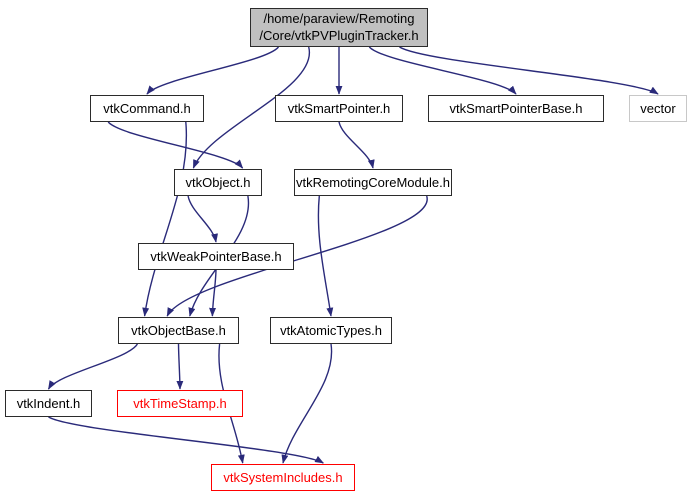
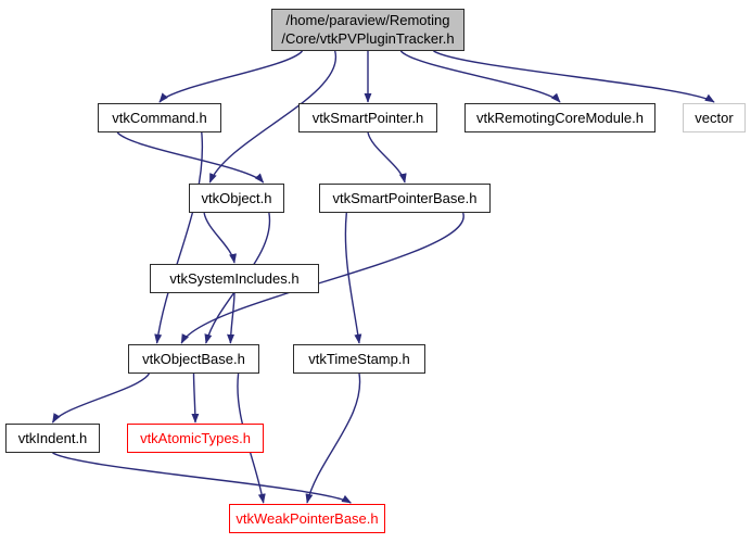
  /home/paraview/Remoting
  /Core/vtkPVPluginTracker.h
  vtkCommand.h
  vtkSmartPointer.h
- vtkSmartPointerBase.h
+ vtkRemotingCoreModule.h
  vector
  vtkObject.h
- vtkRemotingCoreModule.h
+ vtkSmartPointerBase.h
- vtkWeakPointerBase.h
+ vtkSystemIncludes.h
  vtkObjectBase.h
- vtkAtomicTypes.h
+ vtkTimeStamp.h
  vtkIndent.h
- vtkTimeStamp.h
+ vtkAtomicTypes.h
- vtkSystemIncludes.h
+ vtkWeakPointerBase.h
